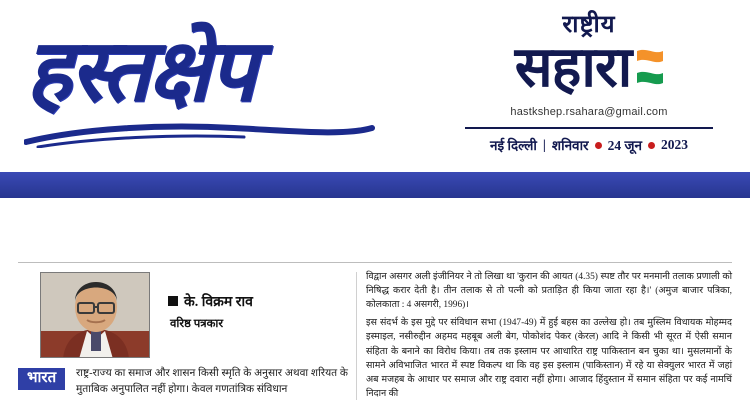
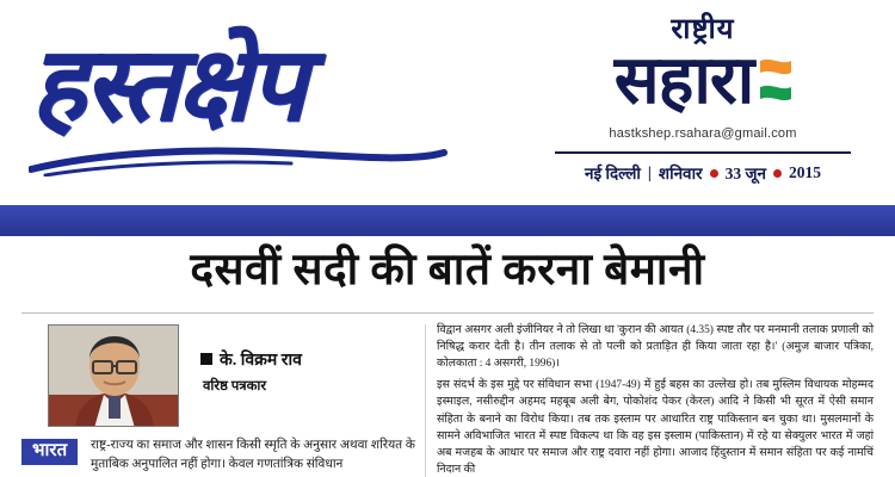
  हस्तक्षेप
  राष्ट्रीय
  सहारा
  hastkshep.rsahara@gmail.com
  नई दिल्ली
  |
  शनिवार
- 24 जून
+ 33 जून
- 2023
+ 2015
+ दसवीं सदी की बातें करना बेमानी
  के. विक्रम राव
  वरिष्ठ पत्रकार
  भारत
  राष्ट्र-राज्य का समाज और शासन किसी स्मृति के अनुसार अथवा शरियत के मुताबिक अनुपालित नहीं होगा। केवल गणतांत्रिक संविधान
  विद्वान असगर अली इंजीनियर ने तो लिखा था 'कुरान की आयत (4.35) स्पष्ट तौर पर मनमानी तलाक प्रणाली को निषिद्ध करार देती है। तीन तलाक से तो पत्नी को प्रताड़ित ही किया जाता रहा है।' (अमुज बाजार पत्रिका, कोलकाता : 4 असगरी, 1996)।
  इस संदर्भ के इस मुद्दे पर संविधान सभा (1947-49) में हुई बहस का उल्लेख हो। तब मुस्लिम विधायक मोहम्मद इस्माइल, नसीरुद्दीन अहमद महबूब अली बेग, पोकोशंद पेकर (केरल) आदि ने किसी भी सूरत में ऐसी समान संहिता के बनाने का विरोध किया। तब तक इस्लाम पर आधारित राष्ट्र पाकिस्तान बन चुका था। मुसलमानों के सामने अविभाजित भारत में स्पष्ट विकल्प था कि वह इस इस्लाम (पाकिस्तान) में रहे या सेक्युलर भारत में जहां अब मजहब के आधार पर समाज और राष्ट्र दवारा नहीं होगा। आजाद हिंदुस्तान में समान संहिता पर कई नामचिं निदान की
